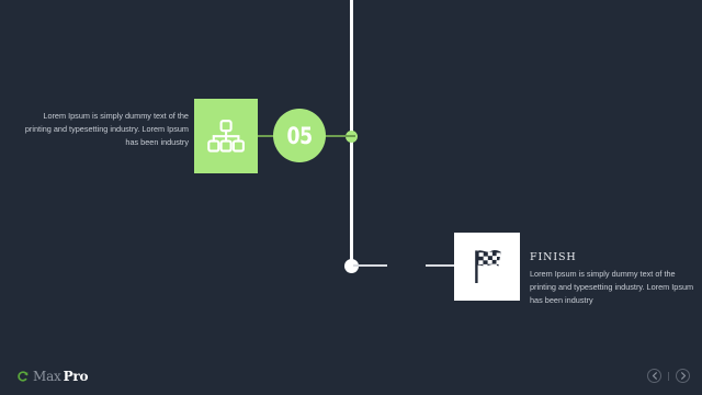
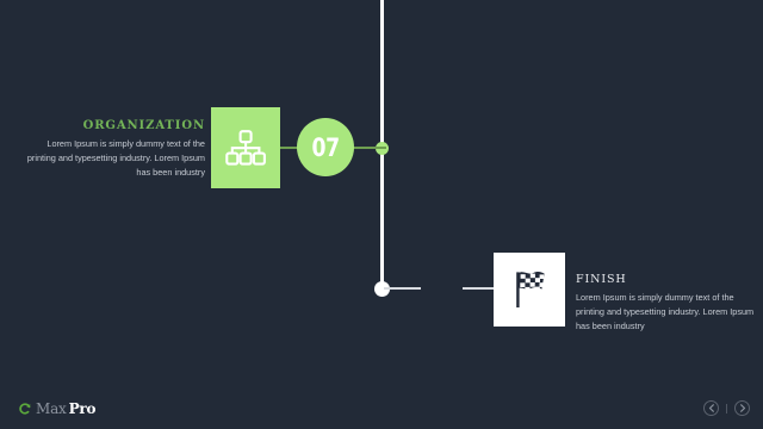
+ ORGANIZATION
  Lorem Ipsum is simply dummy text of the printing and typesetting industry. Lorem Ipsum has been industry
- 05
+ 07
  FINISH
  Lorem Ipsum is simply dummy text of the printing and typesetting industry. Lorem Ipsum has been industry
  Max
  Pro
